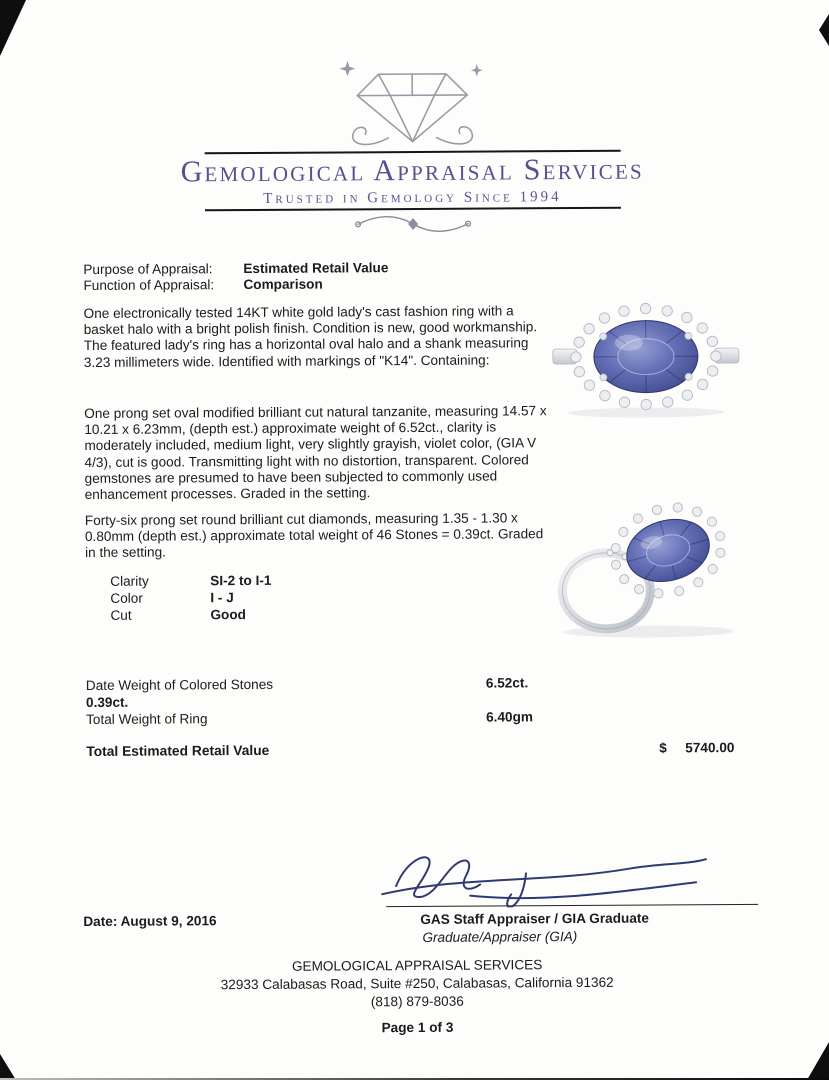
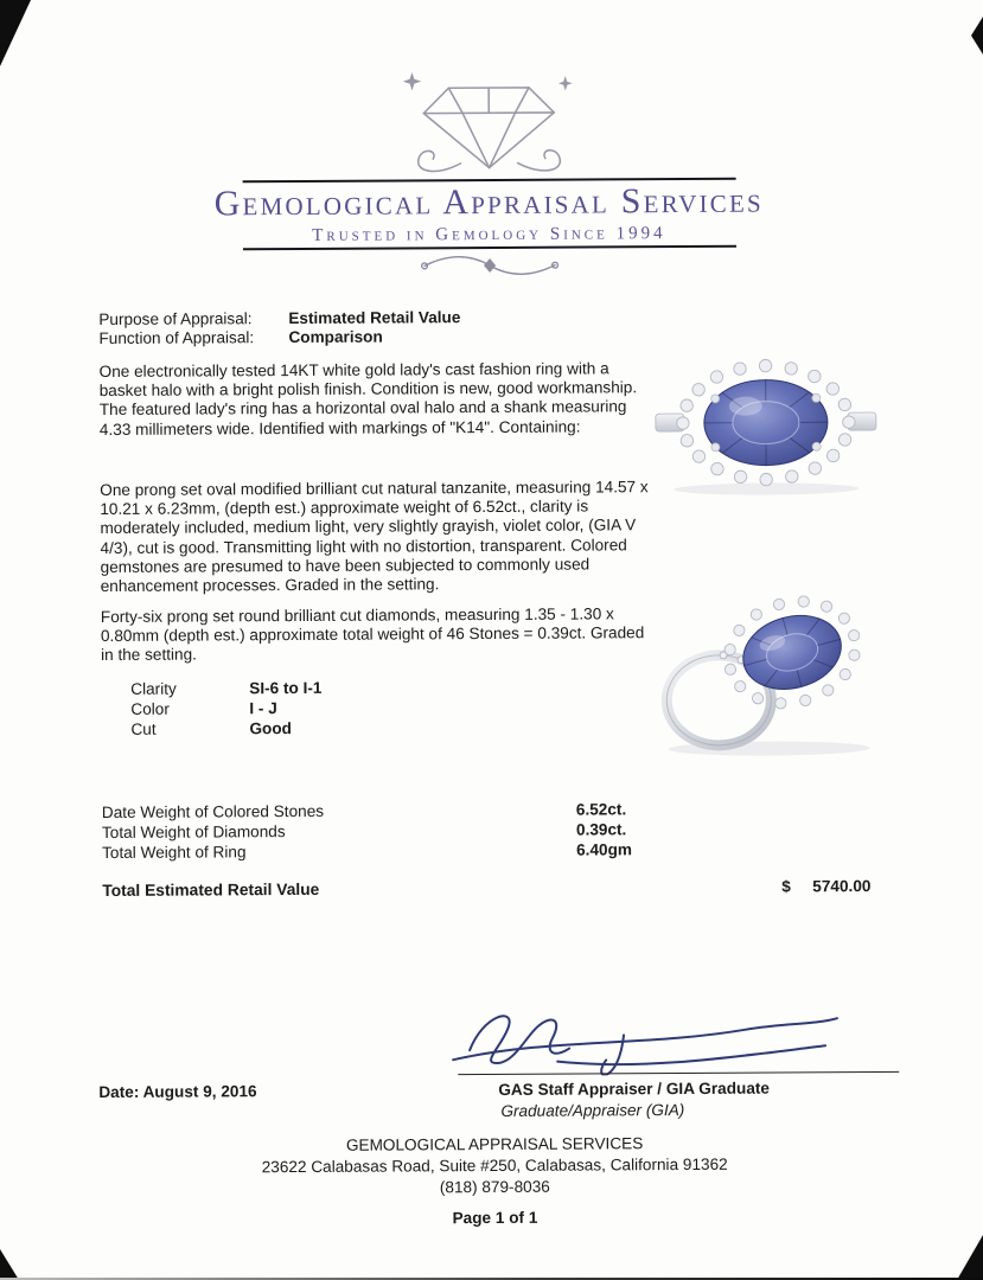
  Gemological Appraisal Services
  Trusted in Gemology Since 1994
  Purpose of Appraisal:
  Estimated Retail Value
  Function of Appraisal:
  Comparison
- One electronically tested 14KT white gold lady's cast fashion ring with a basket halo with a bright polish finish. Condition is new, good workmanship. The featured lady's ring has a horizontal oval halo and a shank measuring 3.23 millimeters wide. Identified with markings of "K14". Containing:
+ One electronically tested 14KT white gold lady's cast fashion ring with a basket halo with a bright polish finish. Condition is new, good workmanship. The featured lady's ring has a horizontal oval halo and a shank measuring 4.33 millimeters wide. Identified with markings of "K14". Containing:
  One prong set oval modified brilliant cut natural tanzanite, measuring 14.57 x 10.21 x 6.23mm, (depth est.) approximate weight of 6.52ct., clarity is moderately included, medium light, very slightly grayish, violet color, (GIA V 4/3), cut is good. Transmitting light with no distortion, transparent. Colored gemstones are presumed to have been subjected to commonly used enhancement processes. Graded in the setting.
  Forty-six prong set round brilliant cut diamonds, measuring 1.35 - 1.30 x 0.80mm (depth est.) approximate total weight of 46 Stones = 0.39ct. Graded in the setting.
  Clarity
- SI-2 to I-1
+ SI-6 to I-1
  Color
  I - J
  Cut
  Good
  Date Weight of Colored Stones
  6.52ct.
+ Total Weight of Diamonds
  0.39ct.
  Total Weight of Ring
  6.40gm
  Total Estimated Retail Value
  $
  5740.00
  Date: August 9, 2016
  GAS Staff Appraiser / GIA Graduate
  Graduate/Appraiser (GIA)
  GEMOLOGICAL APPRAISAL SERVICES
- 32933 Calabasas Road, Suite #250, Calabasas, California 91362
+ 23622 Calabasas Road, Suite #250, Calabasas, California 91362
  (818) 879-8036
- Page 1 of 3
+ Page 1 of 1
